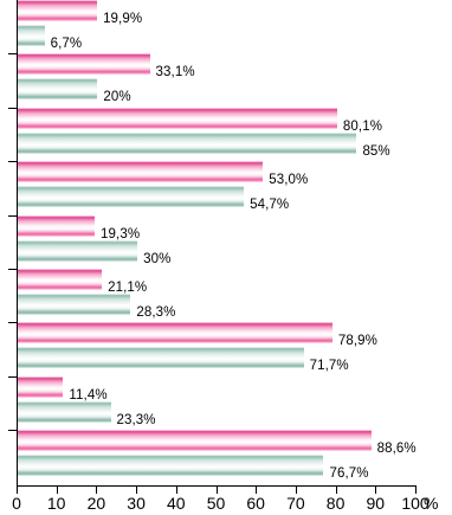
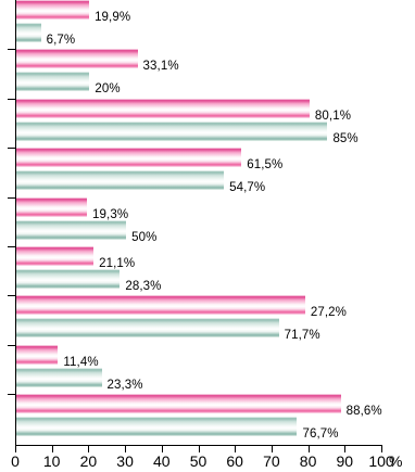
  19,9%
  6,7%
  33,1%
  20%
  80,1%
  85%
- 53,0%
+ 61,5%
  54,7%
  19,3%
- 30%
+ 50%
  21,1%
  28,3%
- 78,9%
+ 27,2%
  71,7%
  11,4%
  23,3%
  88,6%
  76,7%
  0
  10
  20
  30
  40
  50
  60
  70
  80
  90
  100
  %
